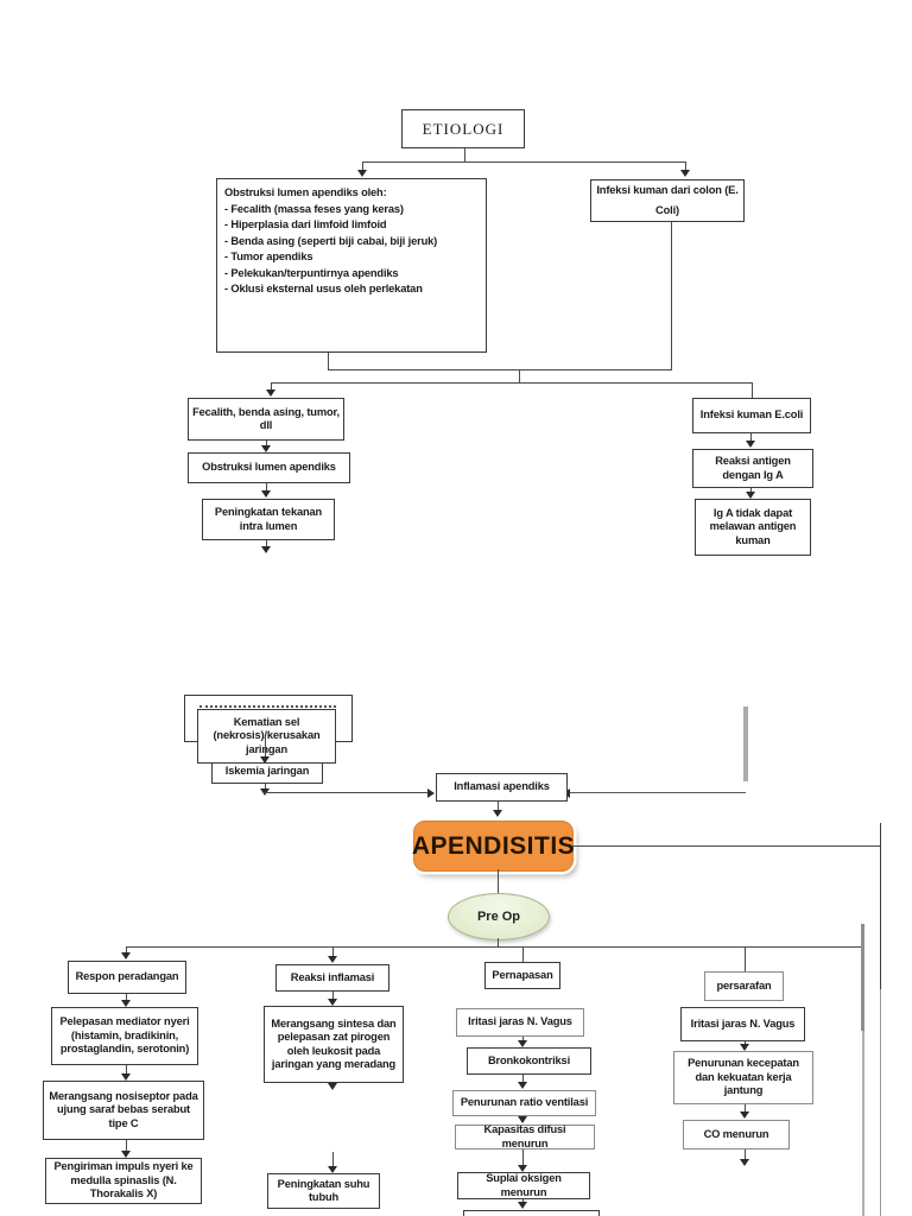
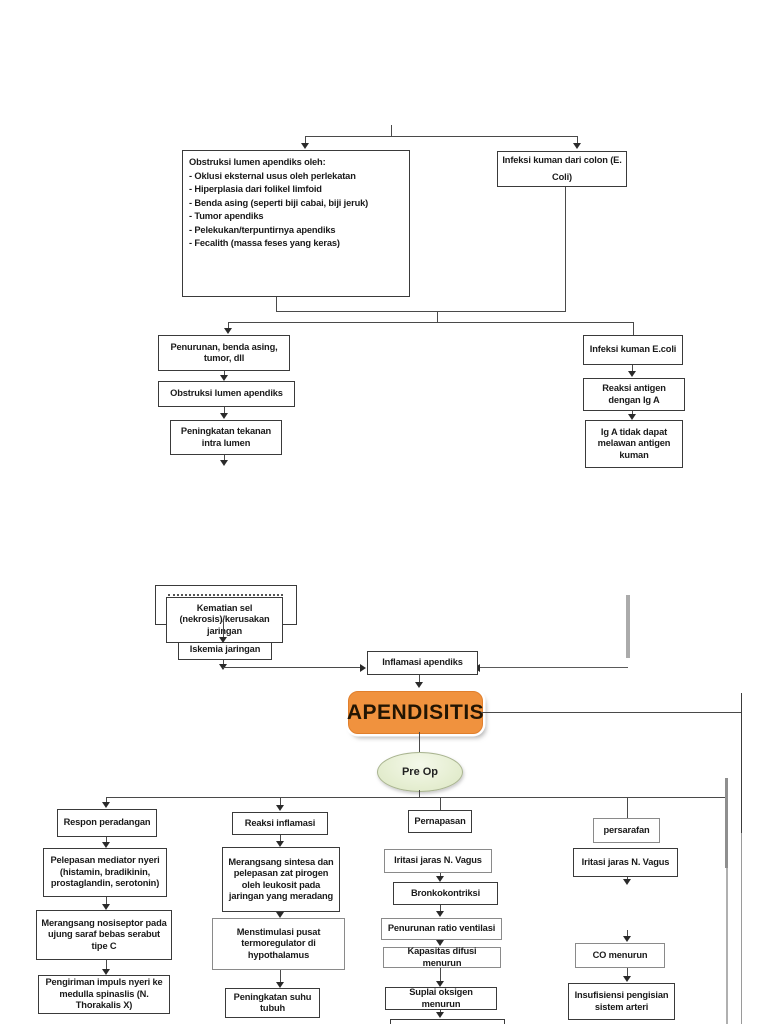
- ETIOLOGI
  Obstruksi lumen apendiks oleh:
- - Fecalith (massa feses yang keras)
+ - Oklusi eksternal usus oleh perlekatan
- - Hiperplasia dari limfoid limfoid
+ - Hiperplasia dari folikel limfoid
  - Benda asing (seperti biji cabai, biji jeruk)
  - Tumor apendiks
  - Pelekukan/terpuntirnya apendiks
- - Oklusi eksternal usus oleh perlekatan
+ - Fecalith (massa feses yang keras)
  Infeksi kuman dari colon (E.
  Coli)
- Fecalith, benda asing, tumor, dll
+ Penurunan, benda asing, tumor, dll
  Obstruksi lumen apendiks
  Peningkatan tekanan intra lumen
  Infeksi kuman E.coli
  Reaksi antigen dengan Ig A
  Ig A tidak dapat melawan antigen kuman
  Iskemia jaringan
  Kematian sel (nekrosis)kerusakan jarigan
  Inflamasi apendiks
  APENDISITIS
  Pre Op
  Respon peradangan
  Pelepasan mediator nyeri (histamin, bradikinin, prostaglandin, serotonin)
  Merangsang nosiseptor pada ujung saraf bebas serabut tipe C
  Pengiriman impuls nyeri ke medulla spinaslis (N. Thorakalis X)
  Reaksi inflamasi
  Merangsang sintesa dan pelepasan zat pirogen oleh leukosit pada jaringan yang meradang
+ Menstimulasi pusat termoregulator di hypothalamus
  Peningkatan suhu tubuh
  Pernapasan
  Iritasi jaras N. Vagus
  Bronkokontriksi
  Penurunan ratio ventilasi
  Kapasitas difusi menurun
  Suplai oksigen menurun
  persarafan
  Iritasi jaras N. Vagus
- Penurunan kecepatan dan kekuatan kerja jantung
  CO menurun
+ Insufisiensi pengisian sistem arteri
